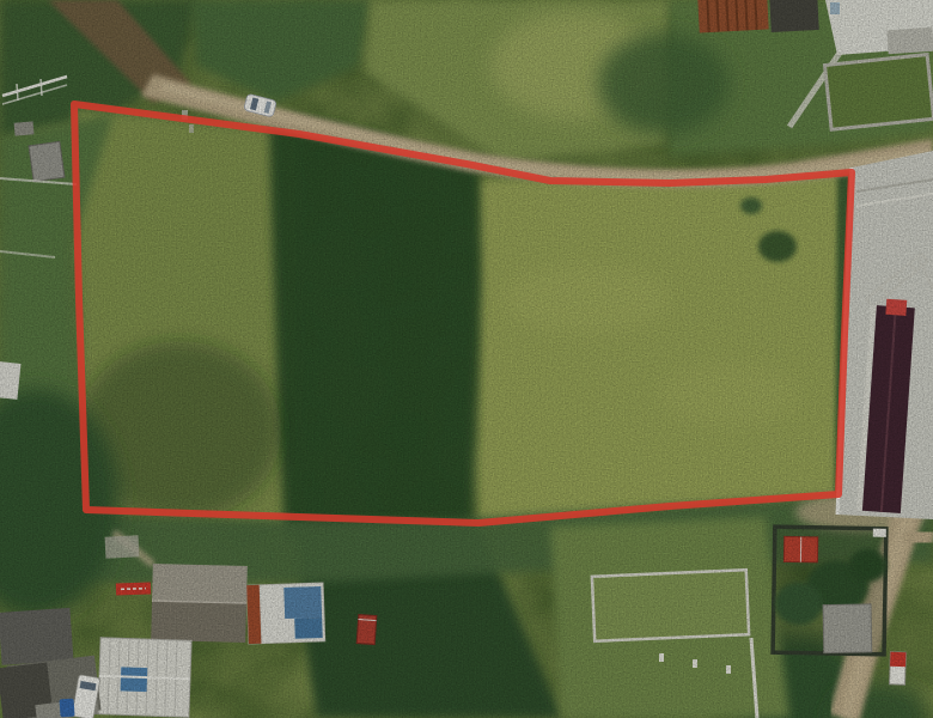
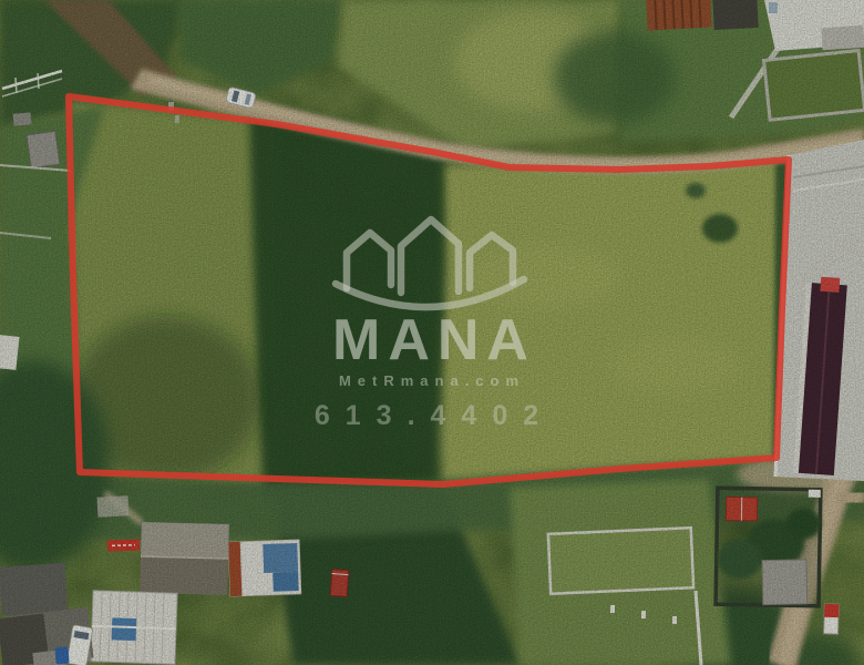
+ MANA
+ MetRmana.com
+ 613.4402
